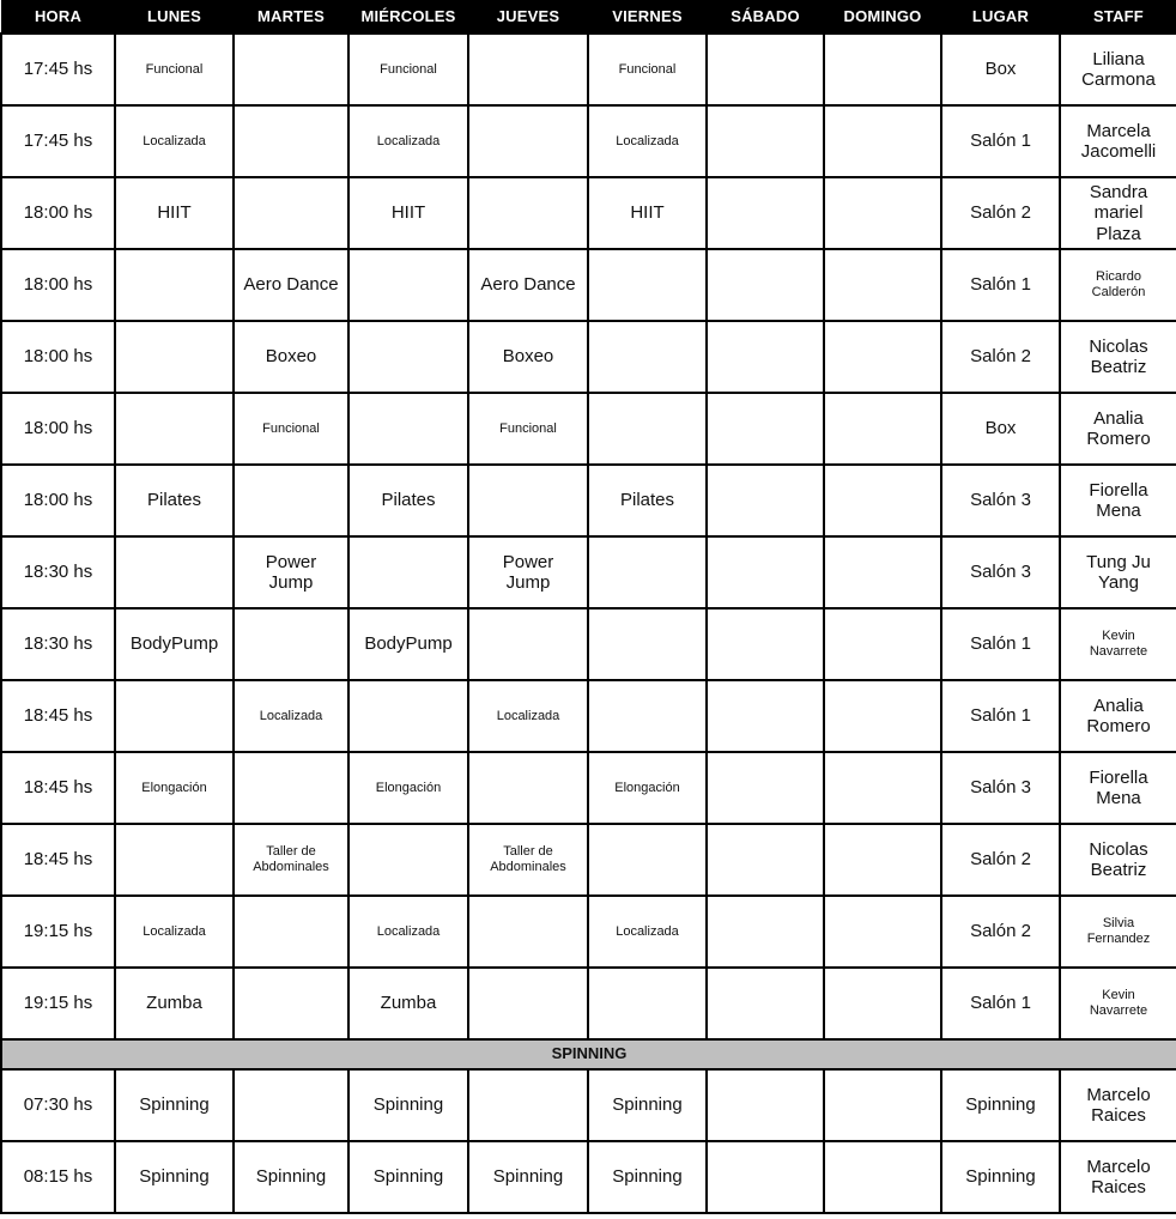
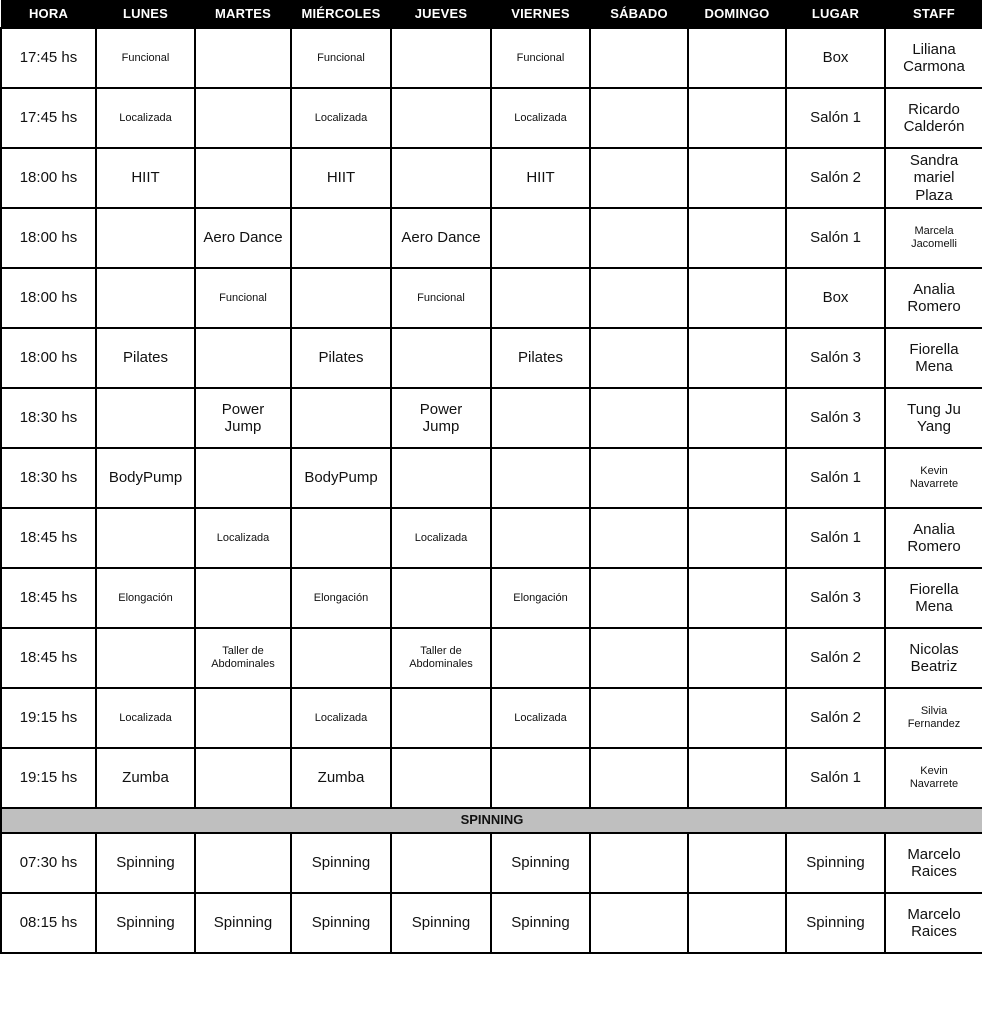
  HORA	LUNES	MARTES	MIÉRCOLES	JUEVES	VIERNES	SÁBADO	DOMINGO	LUGAR	STAFF
  17:45 hs	Funcional		Funcional		Funcional			Box	Liliana Carmona
- 17:45 hs	Localizada		Localizada		Localizada			Salón 1	Marcela Jacomelli
+ 17:45 hs	Localizada		Localizada		Localizada			Salón 1	Ricardo Calderón
  18:00 hs	HIIT		HIIT		HIIT			Salón 2	Sandra mariel Plaza
- 18:00 hs		Aero Dance		Aero Dance				Salón 1	Ricardo Calderón
+ 18:00 hs		Aero Dance		Aero Dance				Salón 1	Marcela Jacomelli
- 18:00 hs		Boxeo		Boxeo				Salón 2	Nicolas Beatriz
  18:00 hs		Funcional		Funcional				Box	Analia Romero
  18:00 hs	Pilates		Pilates		Pilates			Salón 3	Fiorella Mena
  18:30 hs		Power Jump		Power Jump				Salón 3	Tung Ju Yang
  18:30 hs	BodyPump		BodyPump					Salón 1	Kevin Navarrete
  18:45 hs		Localizada		Localizada				Salón 1	Analia Romero
  18:45 hs	Elongación		Elongación		Elongación			Salón 3	Fiorella Mena
  18:45 hs		Taller de Abdominales		Taller de Abdominales				Salón 2	Nicolas Beatriz
  19:15 hs	Localizada		Localizada		Localizada			Salón 2	Silvia Fernandez
  19:15 hs	Zumba		Zumba					Salón 1	Kevin Navarrete
  SPINNING
  07:30 hs	Spinning		Spinning		Spinning			Spinning	Marcelo Raices
  08:15 hs	Spinning	Spinning	Spinning	Spinning	Spinning			Spinning	Marcelo Raices
